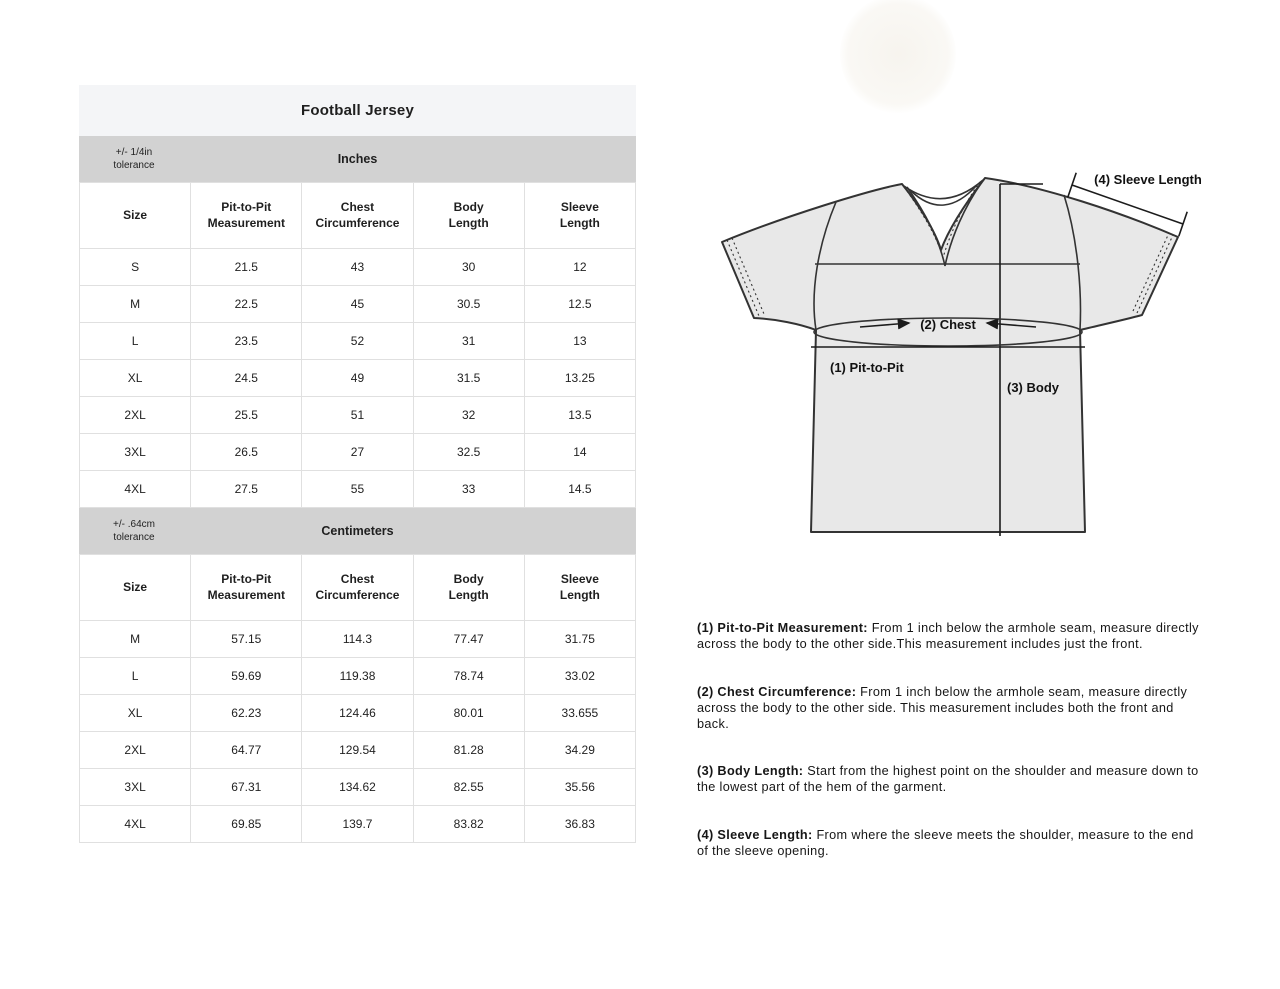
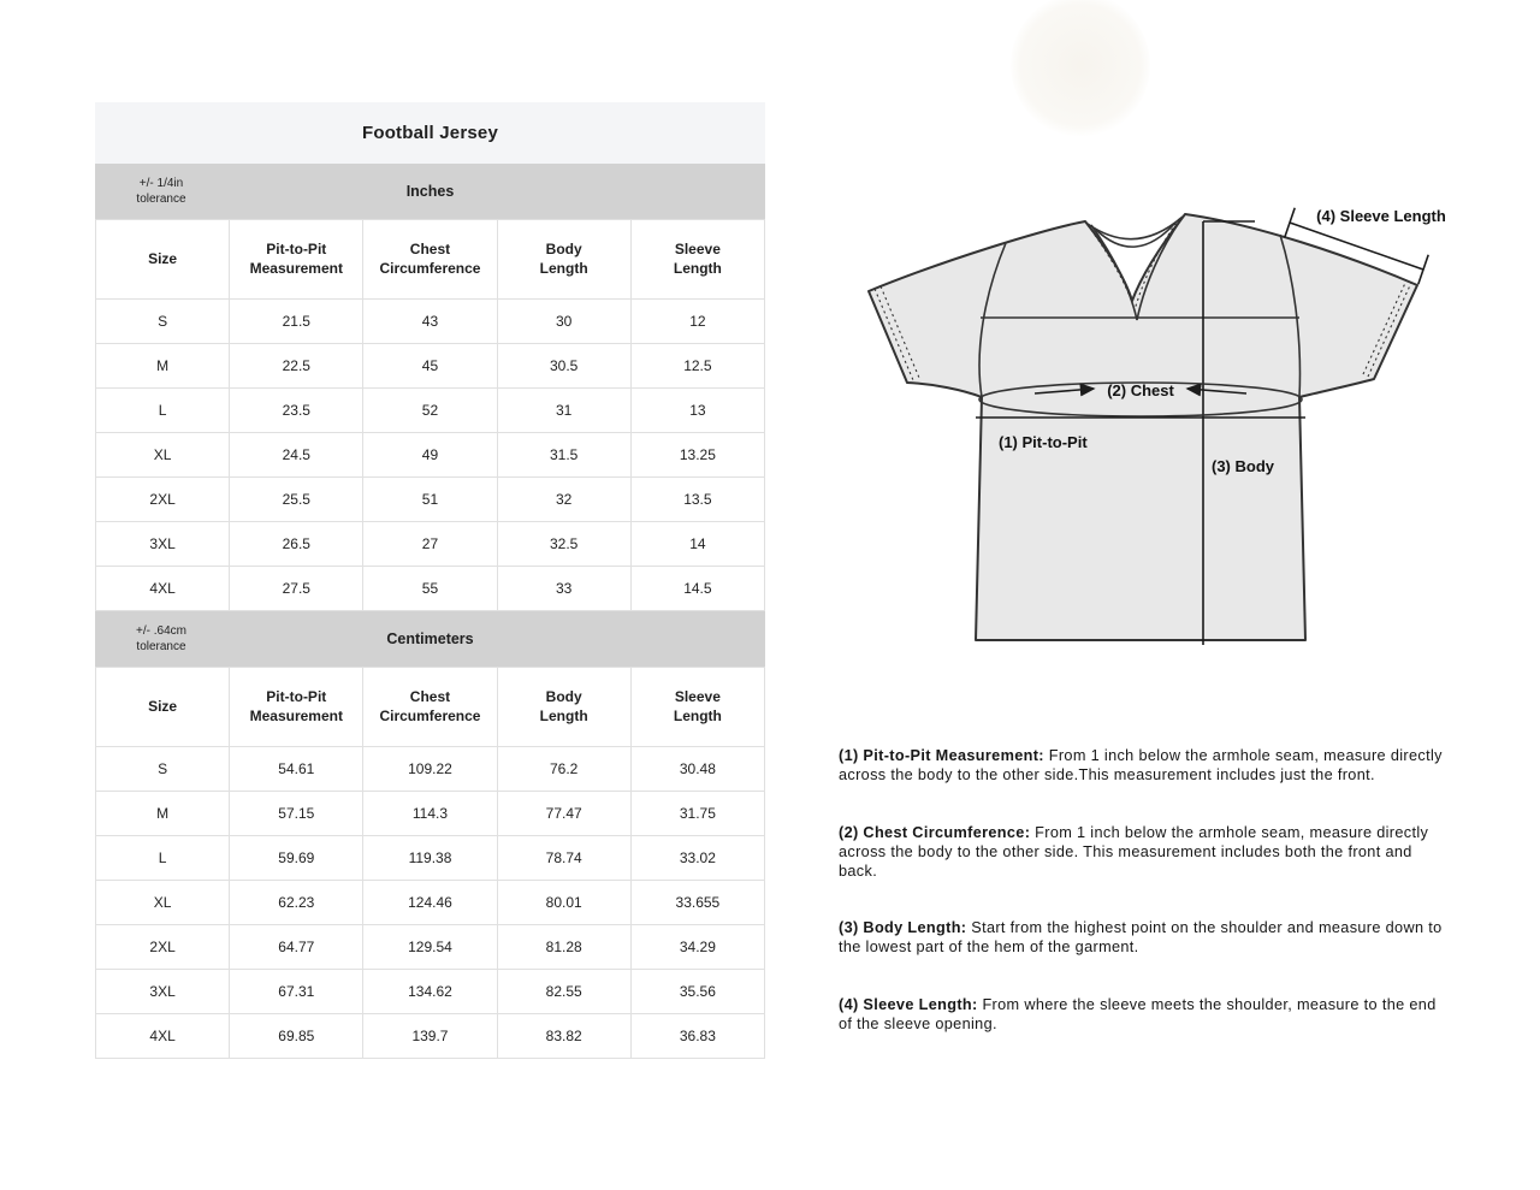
  Football Jersey
  +/- 1/4in
  tolerance
  Inches
  Size	Pit-to-Pit Measurement	Chest Circumference	Body Length	Sleeve Length
  S	21.5	43	30	12
  M	22.5	45	30.5	12.5
  L	23.5	52	31	13
  XL	24.5	49	31.5	13.25
  2XL	25.5	51	32	13.5
  3XL	26.5	27	32.5	14
  4XL	27.5	55	33	14.5
  +/- .64cm
  tolerance
  Centimeters
  Size	Pit-to-Pit Measurement	Chest Circumference	Body Length	Sleeve Length
+ S	54.61	109.22	76.2	30.48
  M	57.15	114.3	77.47	31.75
  L	59.69	119.38	78.74	33.02
  XL	62.23	124.46	80.01	33.655
  2XL	64.77	129.54	81.28	34.29
  3XL	67.31	134.62	82.55	35.56
  4XL	69.85	139.7	83.82	36.83
  (1) Pit-to-Pit
  (2) Chest
  (3) Body
  (4) Sleeve Length
  (1) Pit-to-Pit Measurement: From 1 inch below the armhole seam, measure directly across the body to the other side.This measurement includes just the front.
  (2) Chest Circumference: From 1 inch below the armhole seam, measure directly across the body to the other side. This measurement includes both the front and back.
  (3) Body Length: Start from the highest point on the shoulder and measure down to the lowest part of the hem of the garment.
  (4) Sleeve Length: From where the sleeve meets the shoulder, measure to the end of the sleeve opening.
